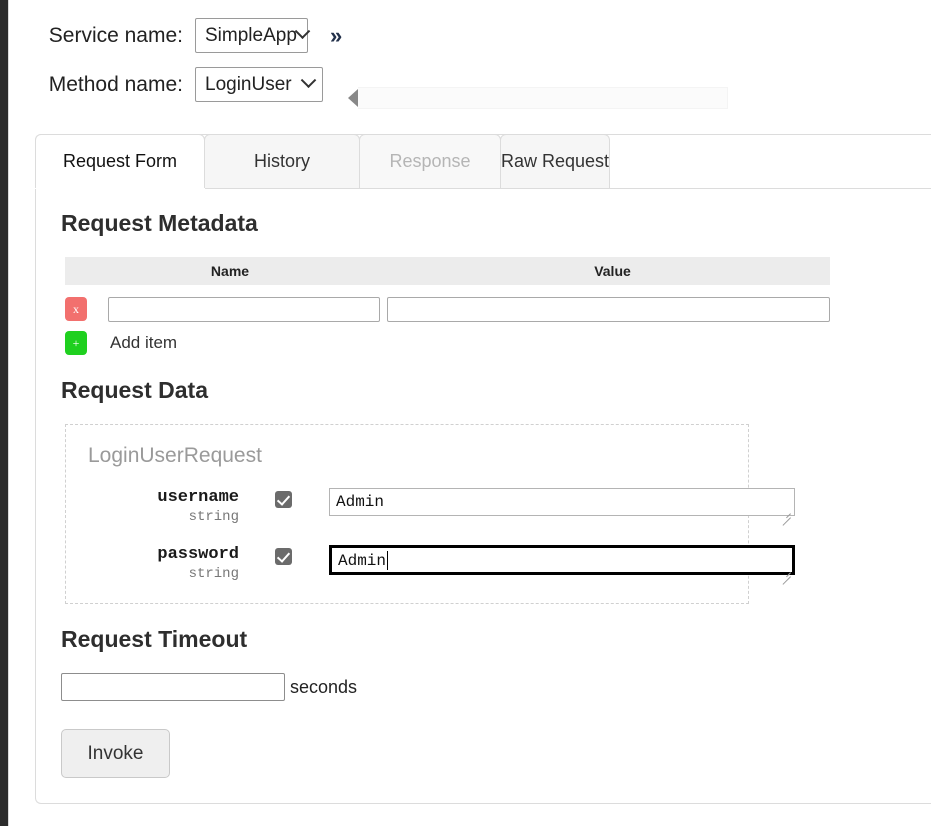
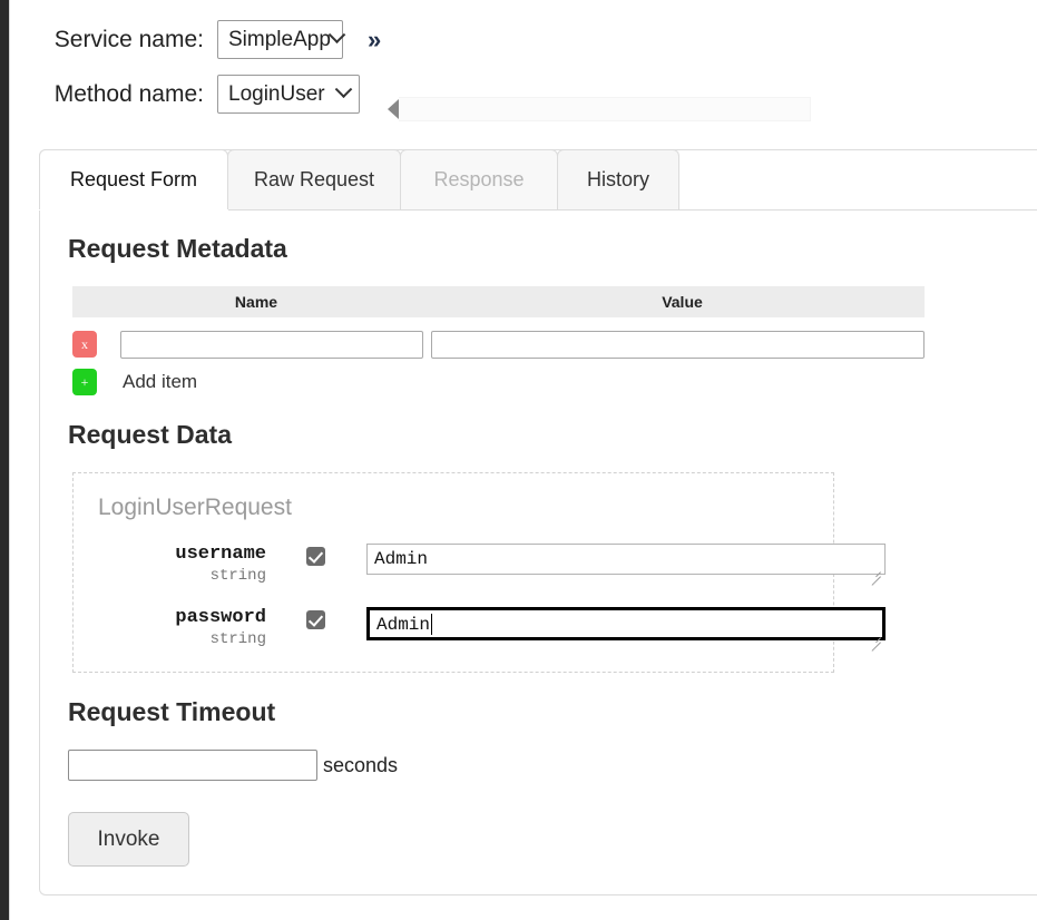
  Service name:
  SimpleApp
  »
  Method name:
  LoginUser
  Request Form
- History
+ Raw Request
  Response
- Raw Request
+ History
  Request Metadata
  Name
  Value
  x
  +
  Add item
  Request Data
  LoginUserRequest
  username
  string
  Admin
  password
  string
  Admin
  Request Timeout
  seconds
  Invoke
